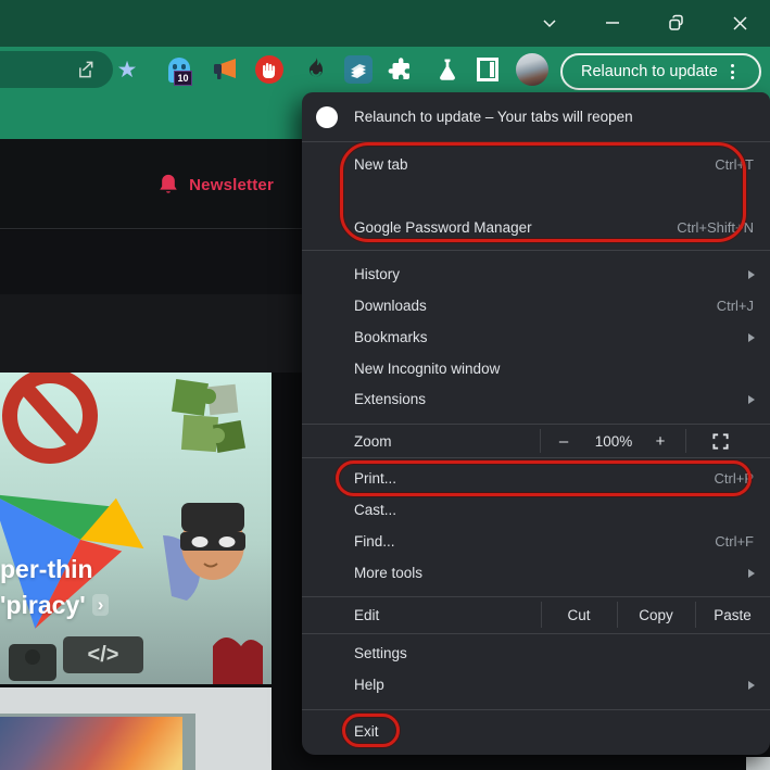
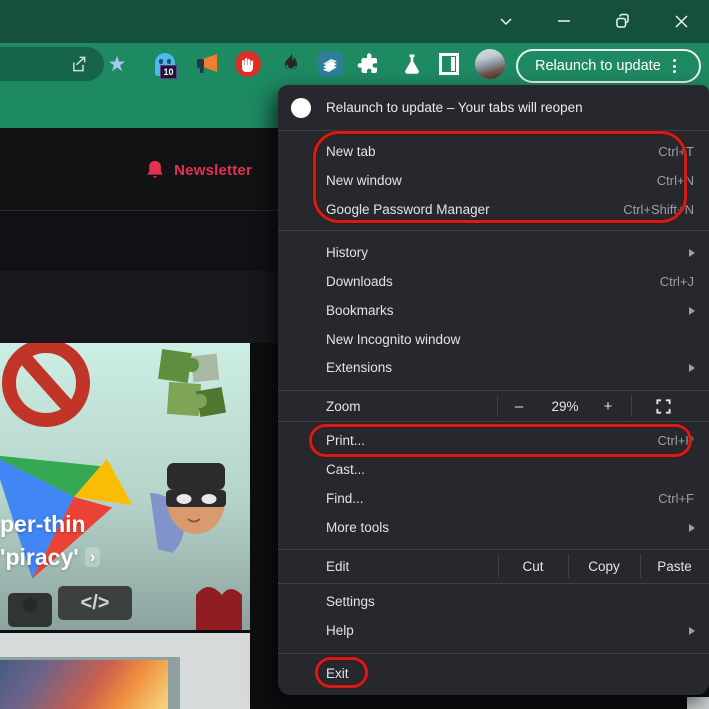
  ★
  10
  Relaunch to update
  Newsletter
  </>
  per-thin
  'piracy' ›
  Relaunch to update – Your tabs will reopen
  New tab
  Ctrl+T
+ New window
+ Ctrl+N
  Google Password Manager
  Ctrl+Shift+N
  History
  Downloads
  Ctrl+J
  Bookmarks
  New Incognito window
  Extensions
  Zoom
  –
- 100%
+ 29%
  +
  Print...
  Ctrl+P
  Cast...
  Find...
  Ctrl+F
  More tools
  Edit
  Cut
  Copy
  Paste
  Settings
  Help
  Exit
